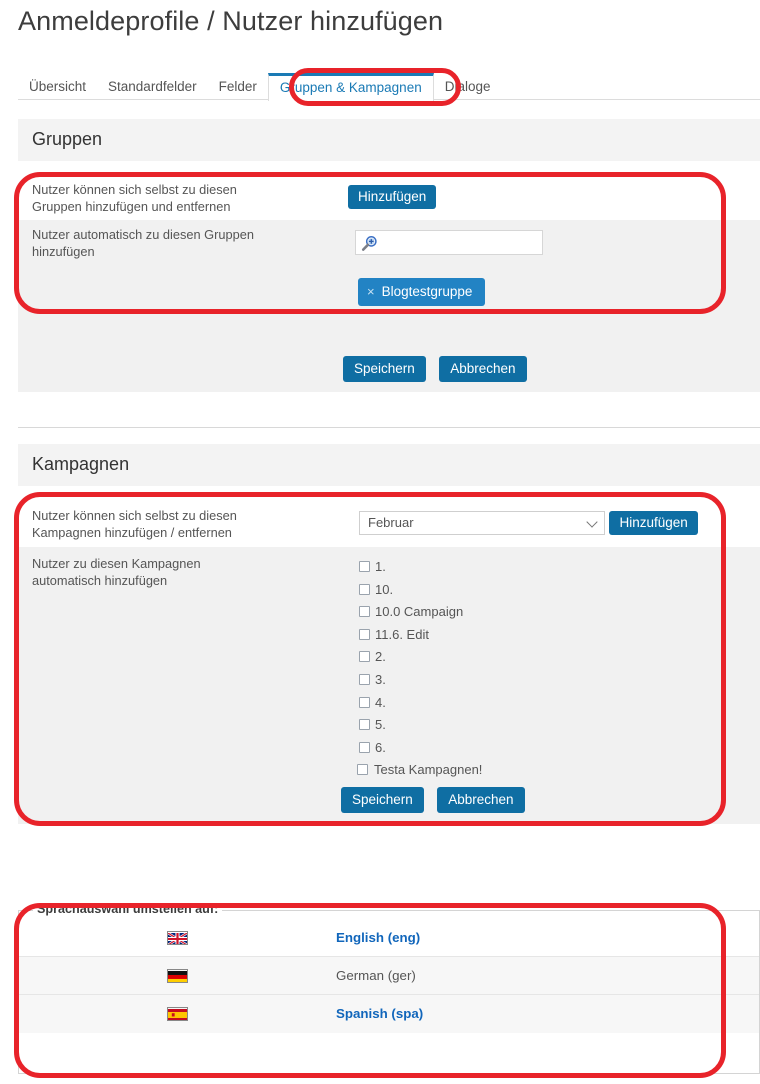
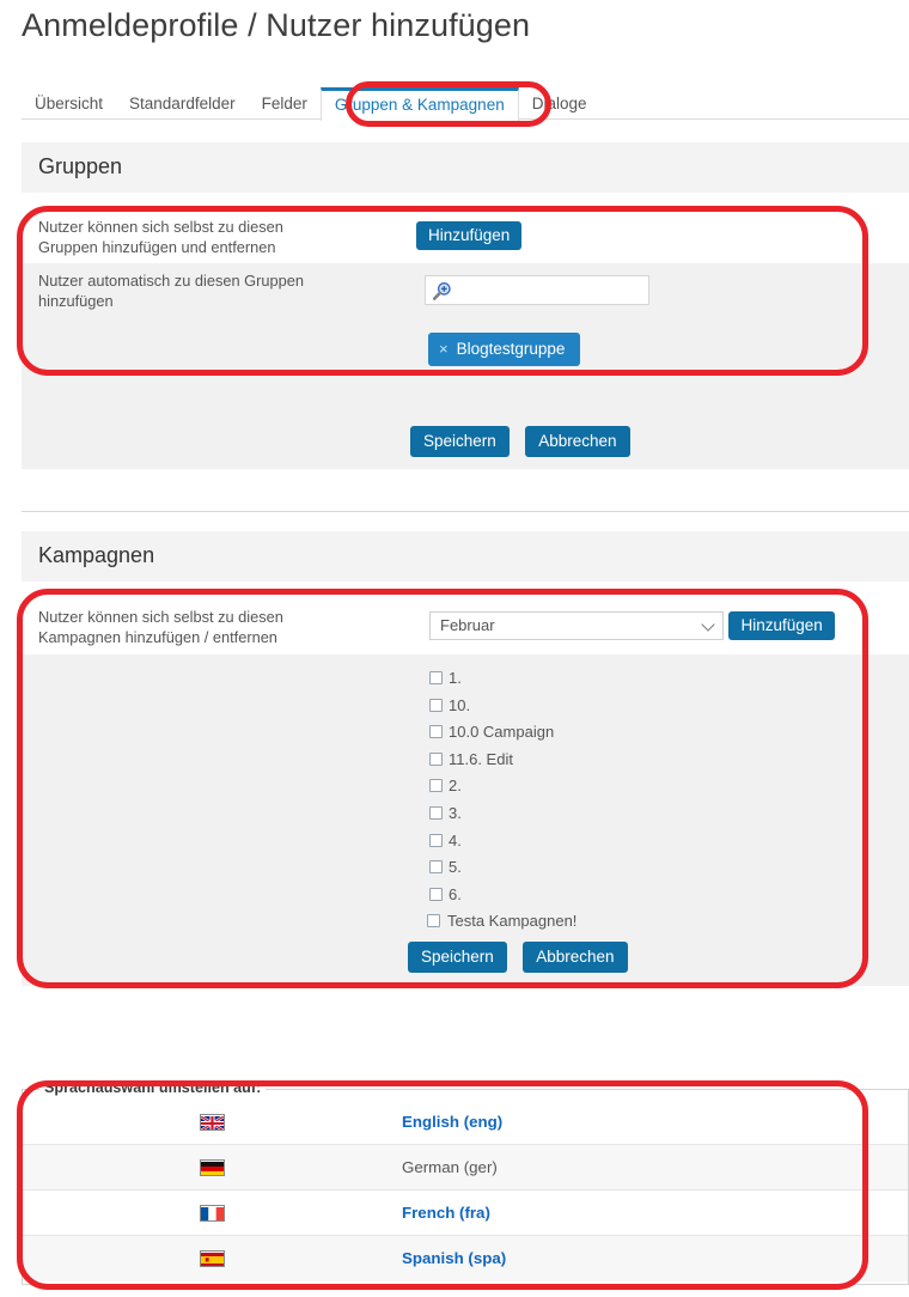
  Anmeldeprofile / Nutzer hinzufügen
  Übersicht
  Standardfelder
  Felder
  Gruppen & Kampagnen
  Dialoge
  Gruppen
  Nutzer können sich selbst zu diesen
  Gruppen hinzufügen und entfernen
  Hinzufügen
  Nutzer automatisch zu diesen Gruppen
  hinzufügen
  × Blogtestgruppe
  Speichern Abbrechen
  Kampagnen
  Nutzer können sich selbst zu diesen
  Kampagnen hinzufügen / entfernen
  Februar
  Hinzufügen
- Nutzer zu diesen Kampagnen
- automatisch hinzufügen
  1.
  10.
  10.0 Campaign
  11.6. Edit
  2.
  3.
  4.
  5.
  6.
  Testa Kampagnen!
  Speichern Abbrechen
  Sprachauswahl umstellen auf:
  English (eng)
  German (ger)
+ French (fra)
  Spanish (spa)
